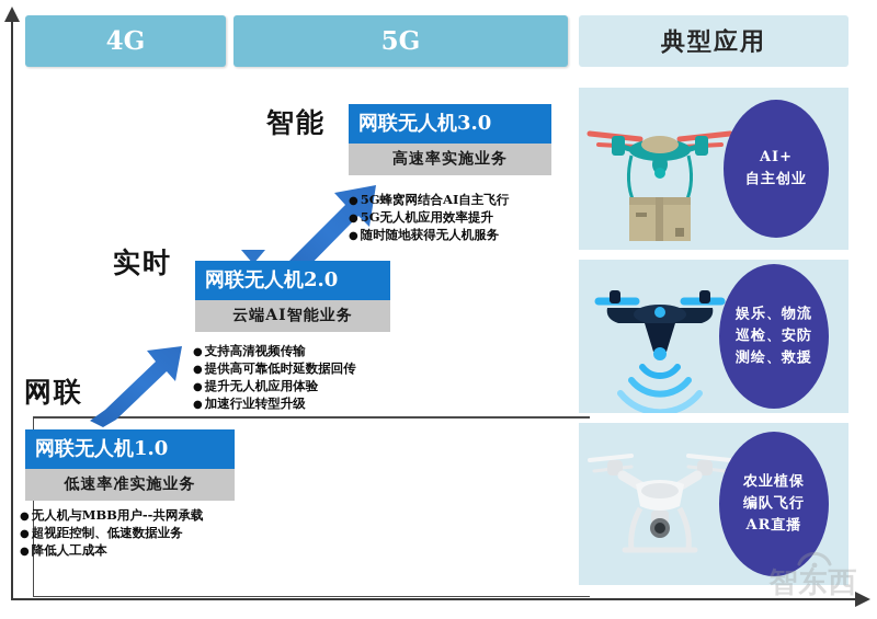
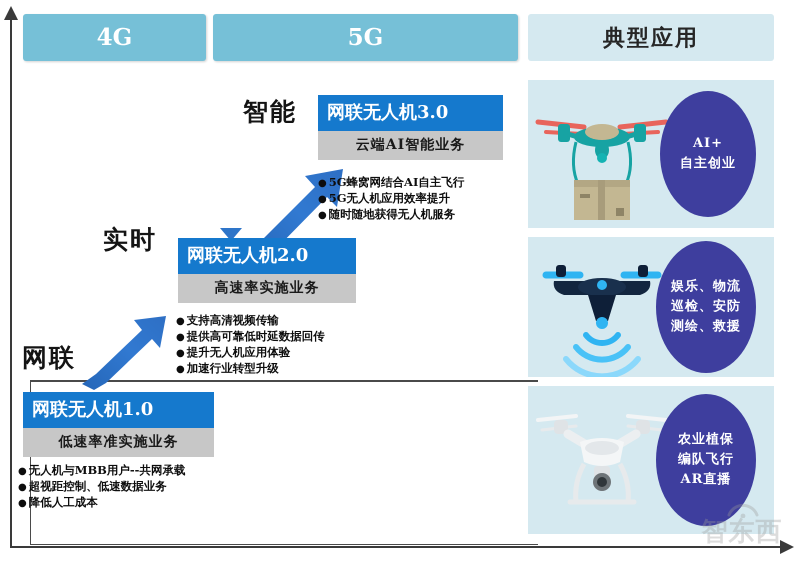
  4G
  5G
  典型应用
  智能
  实时
  网联
  网联无人机1.0
  低速率准实施业务
  无人机与MBB用户--共网承载
  超视距控制、低速数据业务
  降低人工成本
  网联无人机2.0
- 云端AI智能业务
+ 高速率实施业务
  支持高清视频传输
  提供高可靠低时延数据回传
  提升无人机应用体验
  加速行业转型升级
  网联无人机3.0
- 高速率实施业务
+ 云端AI智能业务
  5G蜂窝网结合AI自主飞行
  5G无人机应用效率提升
  随时随地获得无人机服务
  AI+
  自主创业
  娱乐、物流
  巡检、安防
  测绘、救援
  农业植保
  编队飞行
  AR直播
  智东西
